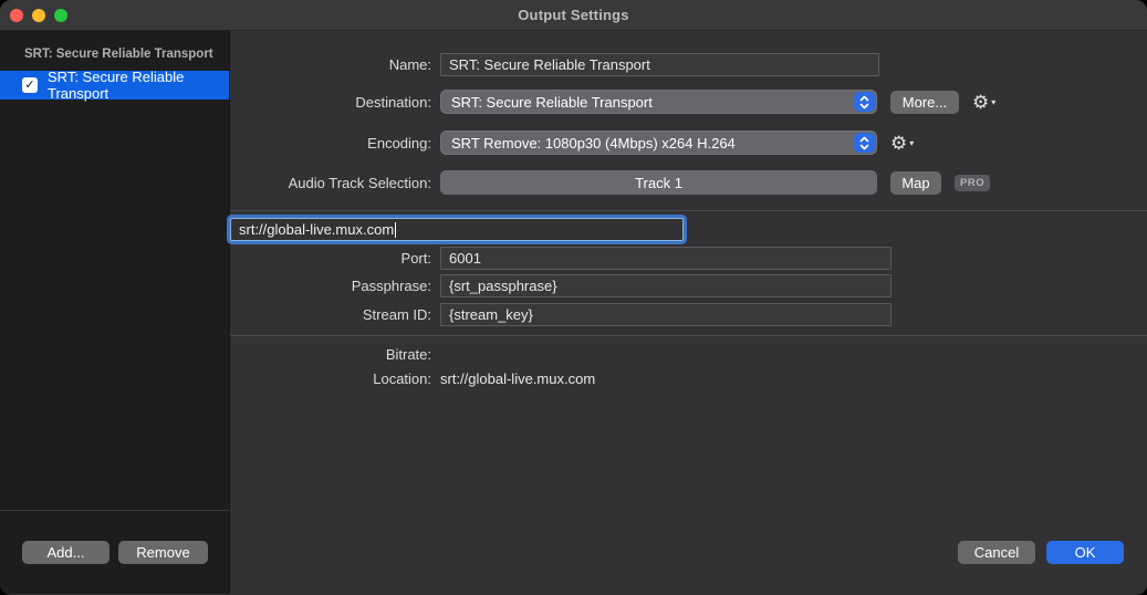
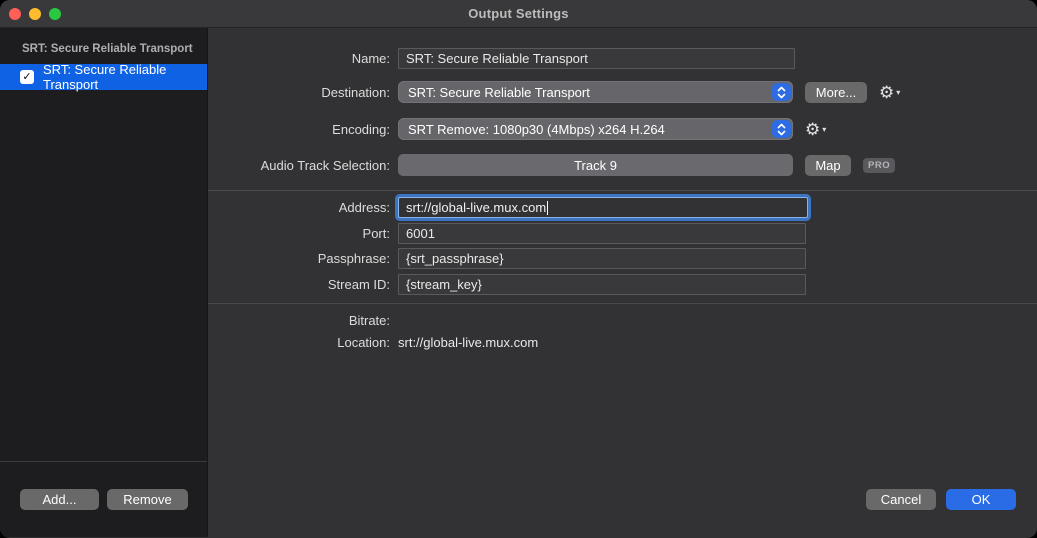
  Output Settings
  SRT: Secure Reliable Transport
  ✓
  SRT: Secure Reliable Transport
  Add...
  Remove
  Name:
  SRT: Secure Reliable Transport
  Destination:
  SRT: Secure Reliable Transport
  More...
  ⚙
  ▾
  Encoding:
  SRT Remove: 1080p30 (4Mbps) x264 H.264
  ⚙
  ▾
  Audio Track Selection:
- Track 1
+ Track 9
  Map
  PRO
+ Address:
  srt://global-live.mux.com
  Port:
  6001
  Passphrase:
  {srt_passphrase}
  Stream ID:
  {stream_key}
  Bitrate:
  Location:
  srt://global-live.mux.com
  Cancel
  OK
